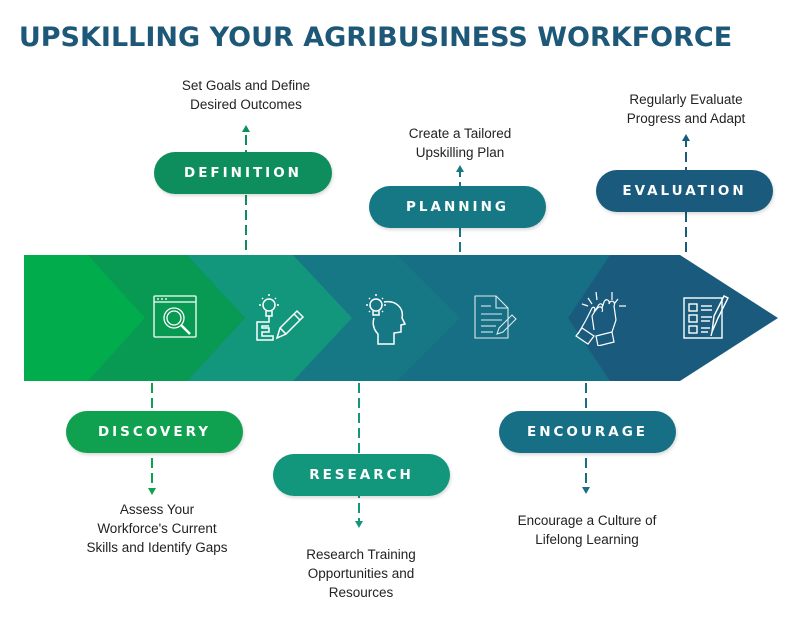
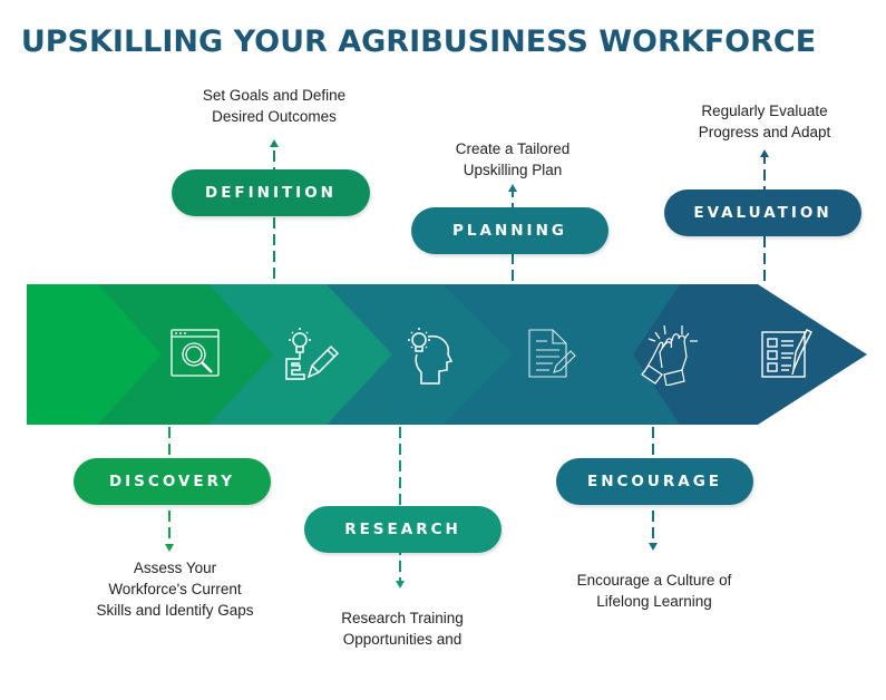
  UPSKILLING YOUR AGRIBUSINESS WORKFORCE
  DEFINITION
  PLANNING
  EVALUATION
  DISCOVERY
  RESEARCH
  ENCOURAGE
  Set Goals and Define
  Desired Outcomes
  Create a Tailored
  Upskilling Plan
  Regularly Evaluate
  Progress and Adapt
  Assess Your
  Workforce's Current
  Skills and Identify Gaps
  Research Training
  Opportunities and
- Resources
  Encourage a Culture of
  Lifelong Learning
